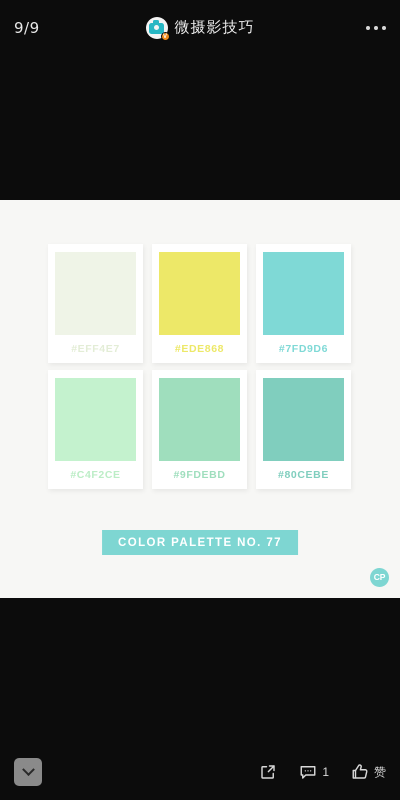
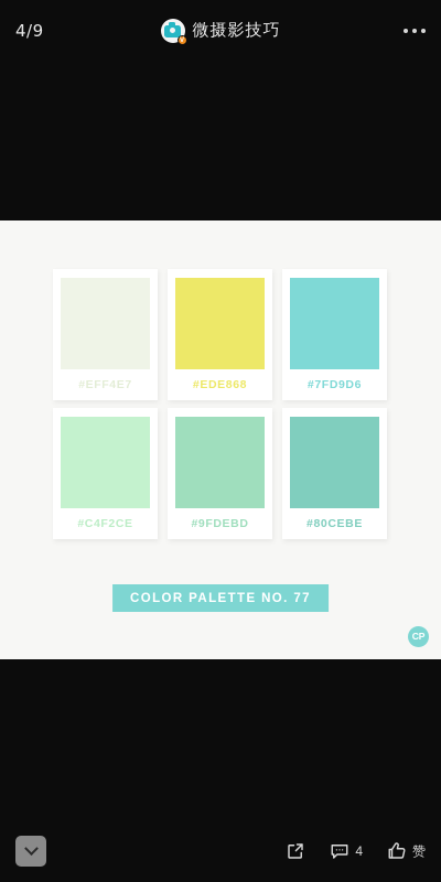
- 9/9
+ 4/9
  微摄影技巧
  #EFF4E7
  #EDE868
  #7FD9D6
  #C4F2CE
  #9FDEBD
  #80CEBE
  COLOR PALETTE NO. 77
  CP
- 1
+ 4
  赞
